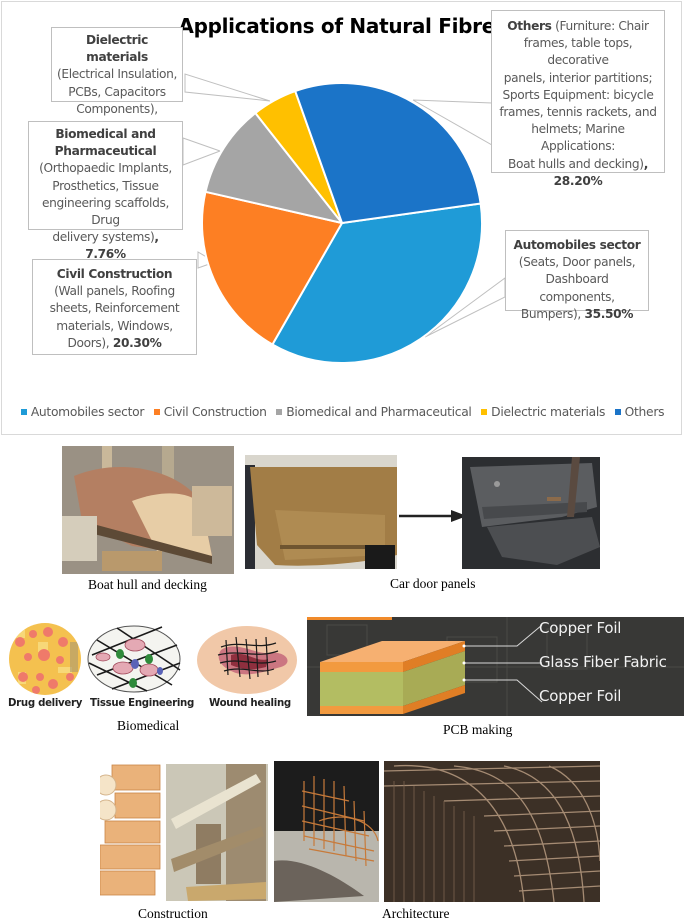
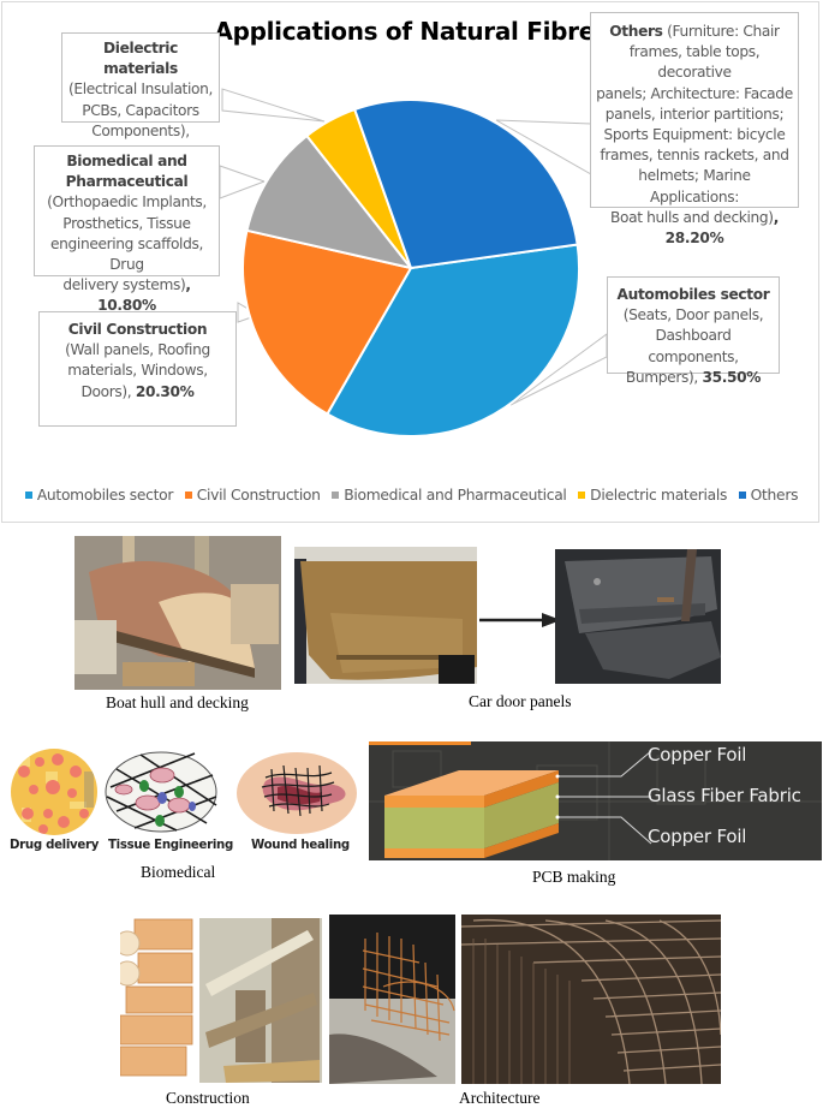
  Applications of Natural Fibre
  Dielectric materials
  (Electrical Insulation,
  PCBs, Capacitors
  Components),
  Biomedical and
  Pharmaceutical
  (Orthopaedic Implants,
  Prosthetics, Tissue
  engineering scaffolds, Drug
- delivery systems), 7.76%
+ delivery systems), 10.80%
  Civil Construction
  (Wall panels, Roofing
- sheets, Reinforcement
  materials, Windows,
  Doors), 20.30%
  Others (Furniture: Chair
  frames, table tops, decorative
+ panels; Architecture: Facade
  panels, interior partitions;
  Sports Equipment: bicycle
  frames, tennis rackets, and
  helmets; Marine Applications:
  Boat hulls and decking),
  28.20%
  Automobiles sector
  (Seats, Door panels,
  Dashboard components,
  Bumpers), 35.50%
  Automobiles sector Civil Construction Biomedical and Pharmaceutical Dielectric materials Others
  Boat hull and decking
  Car door panels
  Drug delivery
  Tissue Engineering
  Wound healing
  Biomedical
  Copper Foil
  Glass Fiber Fabric
  Copper Foil
  PCB making
  Construction
  Architecture
